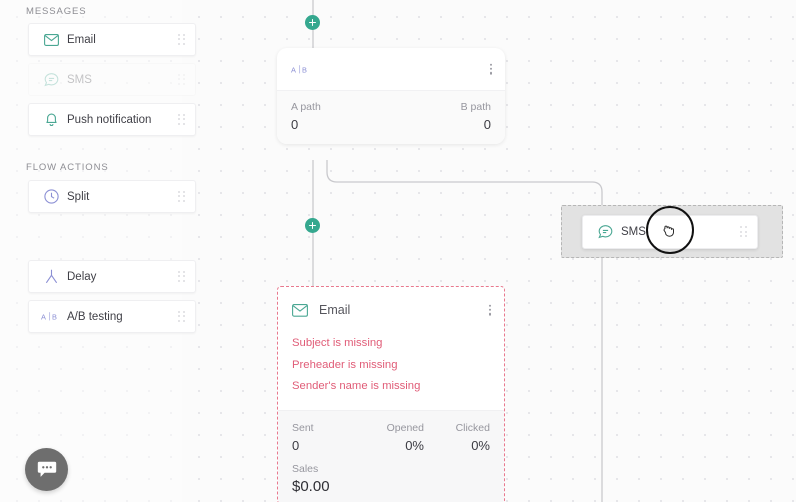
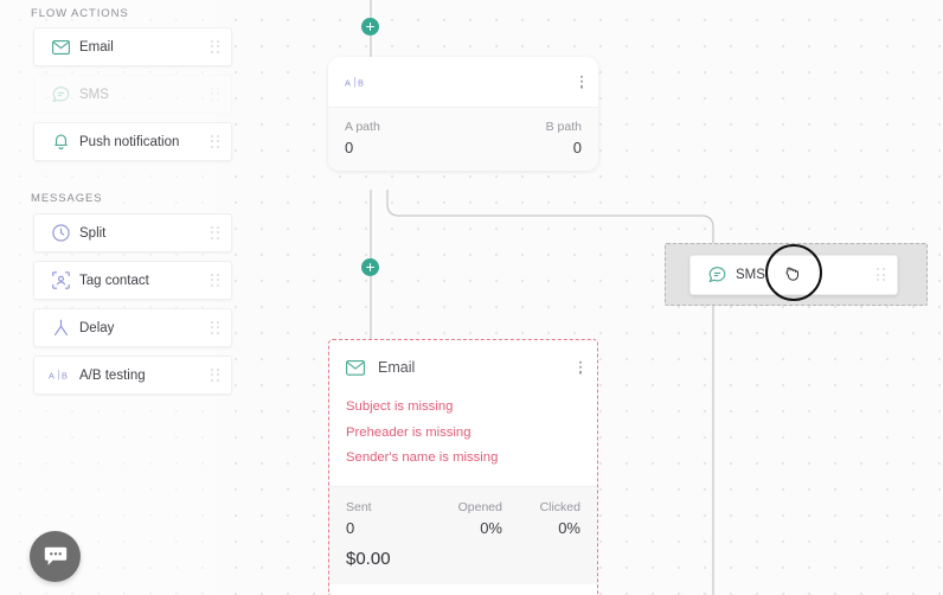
- MESSAGES
+ FLOW ACTIONS
  Email
  SMS
  Push notification
- FLOW ACTIONS
+ MESSAGES
  Split
+ Tag contact
  Delay
  A
  B
  A/B testing
  A
  B
  A path
  0
  B path
  0
  Email
  Subject is missing
  Preheader is missing
  Sender's name is missing
  Sent
  0
  Opened
  0%
  Clicked
  0%
- Sales
  $0.00
  SMS
